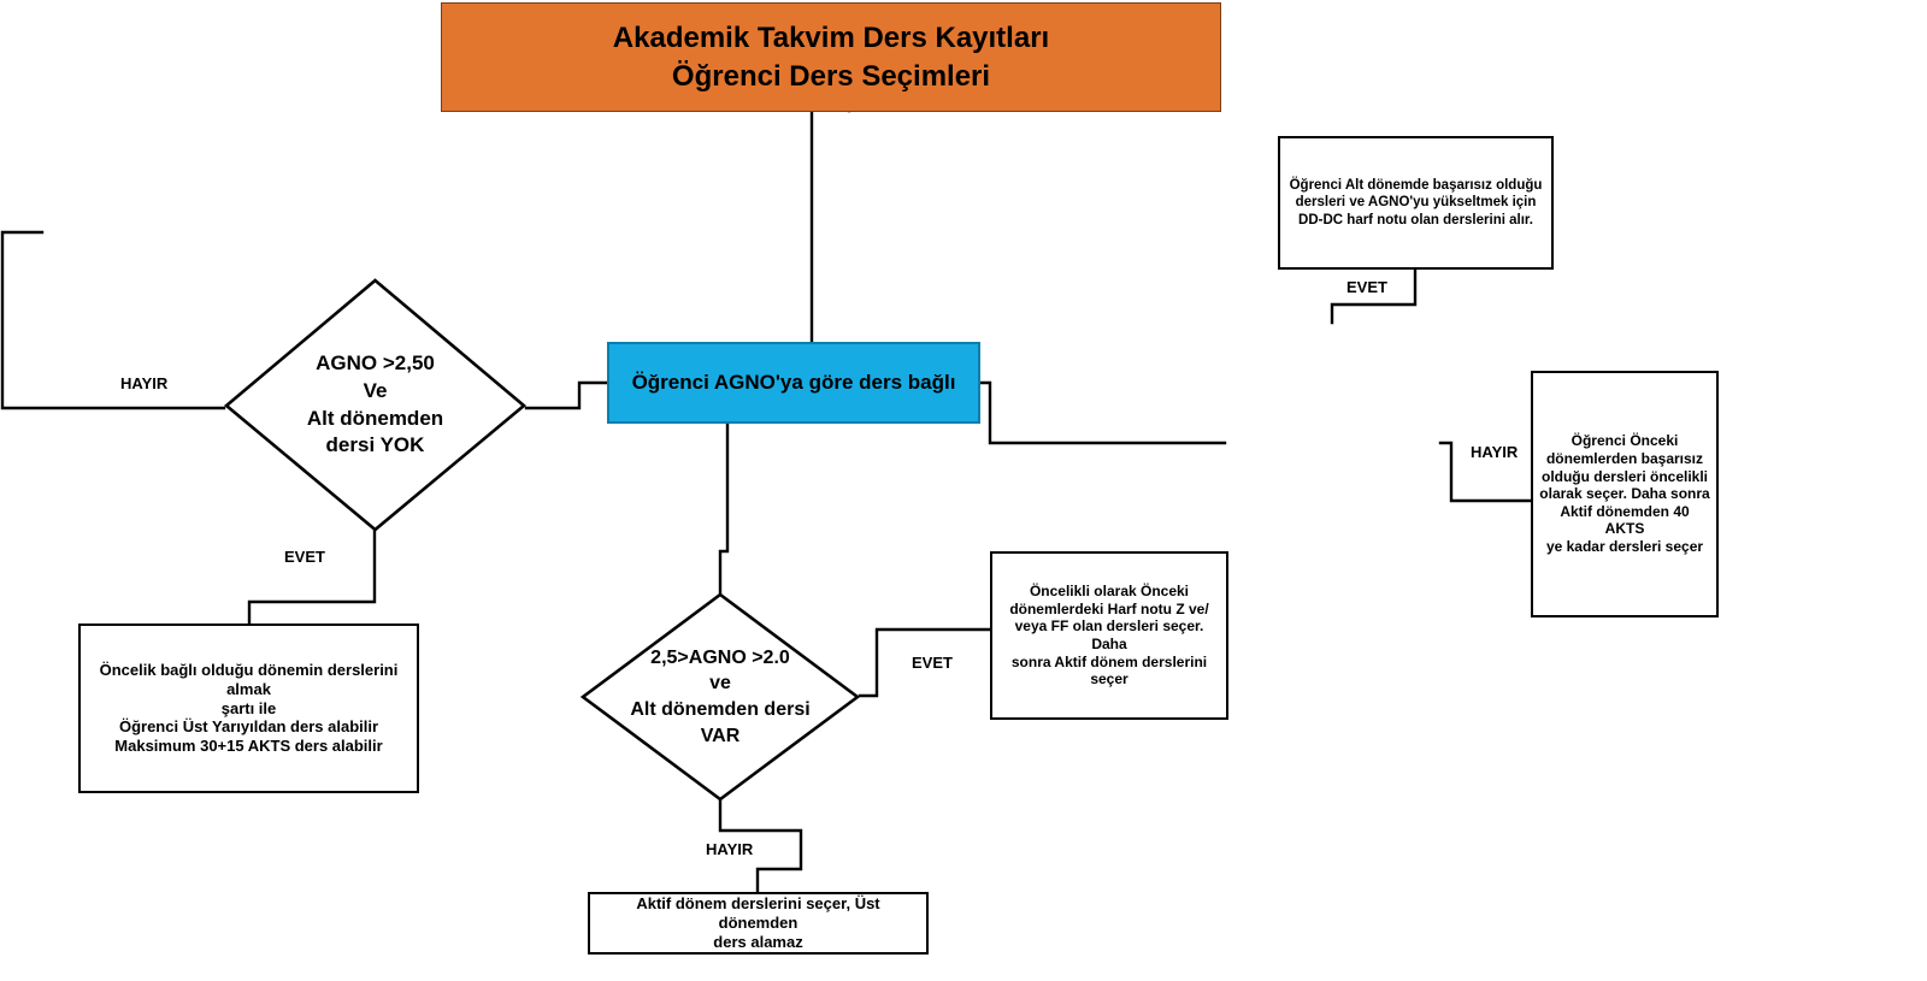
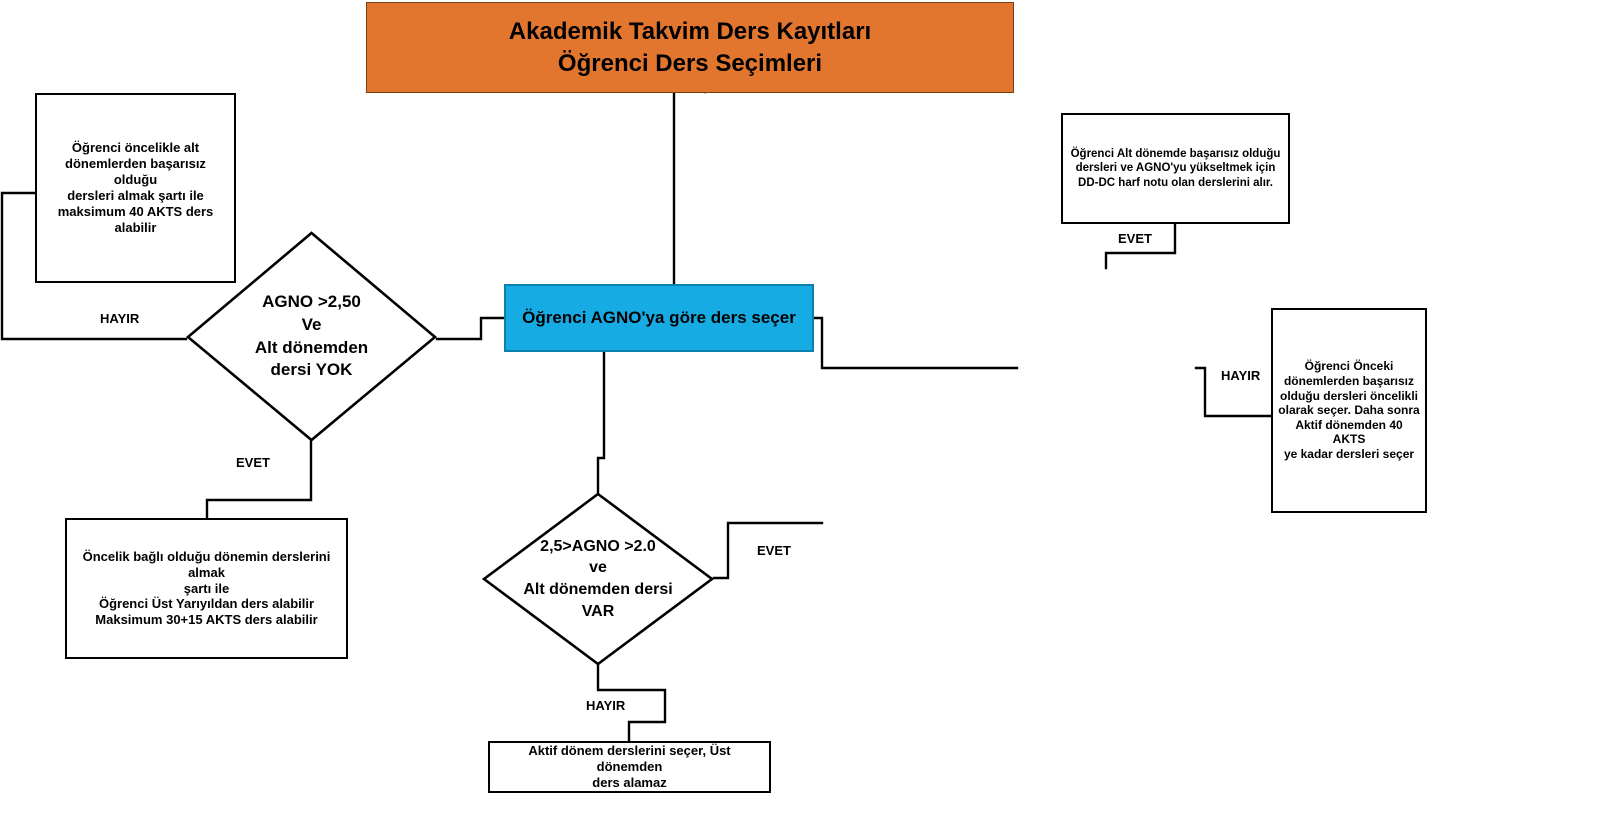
  Akademik Takvim Ders Kayıtları
  Öğrenci Ders Seçimleri
+ Öğrenci öncelikle alt
+ dönemlerden başarısız olduğu
+ dersleri almak şartı ile
+ maksimum 40 AKTS ders alabilir
  AGNO >2,50
  Ve
  Alt dönemden
  dersi YOK
- Öğrenci AGNO'ya göre ders bağlı
+ Öğrenci AGNO'ya göre ders seçer
  Öğrenci Alt dönemde başarısız olduğu
  dersleri ve AGNO'yu yükseltmek için
  DD-DC harf notu olan derslerini alır.
  Öğrenci Önceki
  dönemlerden başarısız
  olduğu dersleri öncelikli
  olarak seçer. Daha sonra
  Aktif dönemden 40 AKTS
  ye kadar dersleri seçer
  2,5>AGNO >2.0
  ve
  Alt dönemden dersi
  VAR
- Öncelikli olarak Önceki
- dönemlerdeki Harf notu Z ve/
- veya FF olan dersleri seçer. Daha
- sonra Aktif dönem derslerini
- seçer
  Öncelik bağlı olduğu dönemin derslerini almak
  şartı ile
  Öğrenci Üst Yarıyıldan ders alabilir
  Maksimum 30+15 AKTS ders alabilir
  Aktif dönem derslerini seçer, Üst dönemden
  ders alamaz
  HAYIR
  EVET
  EVET
  HAYIR
  EVET
  HAYIR
